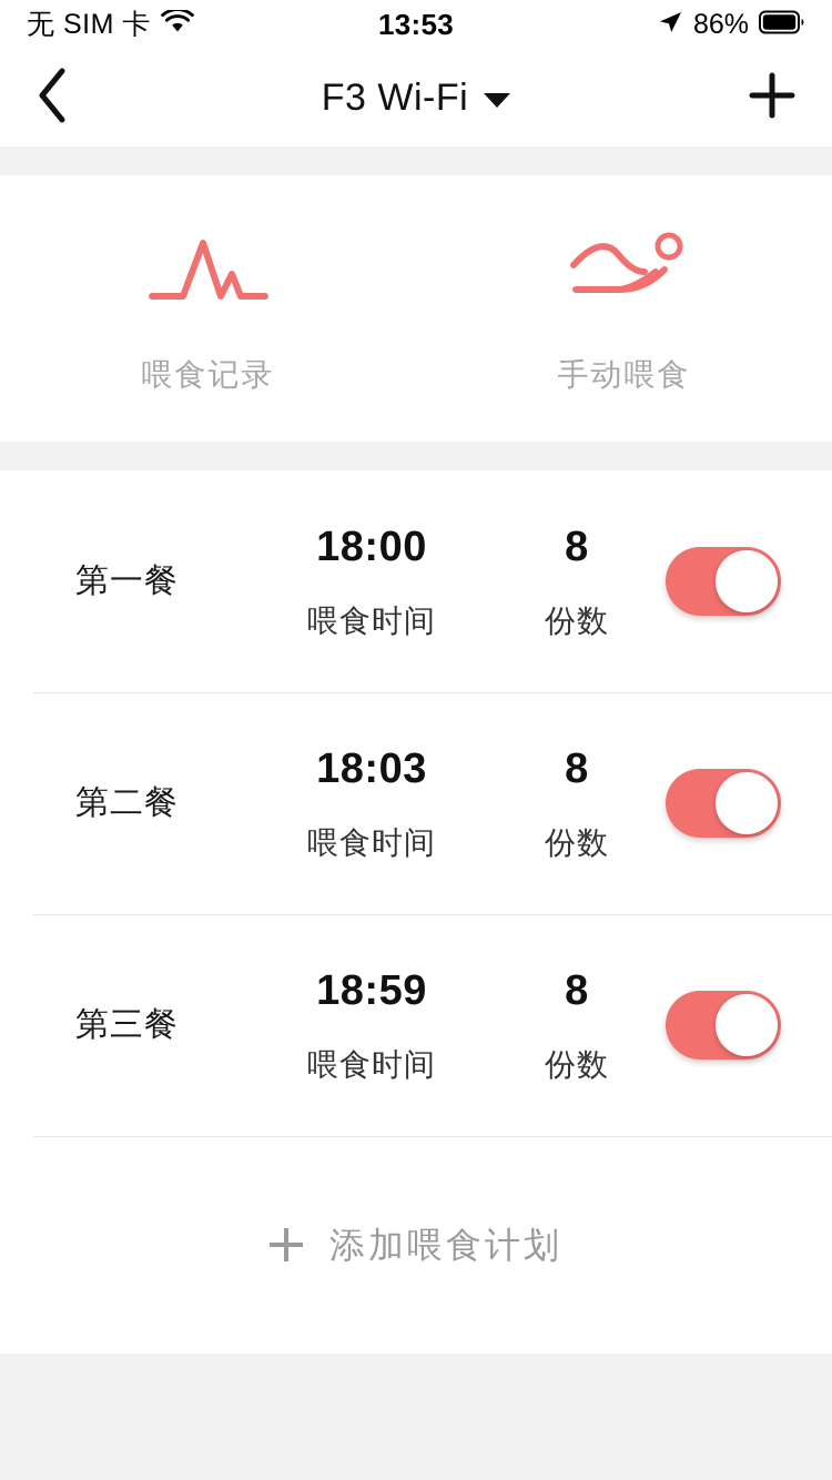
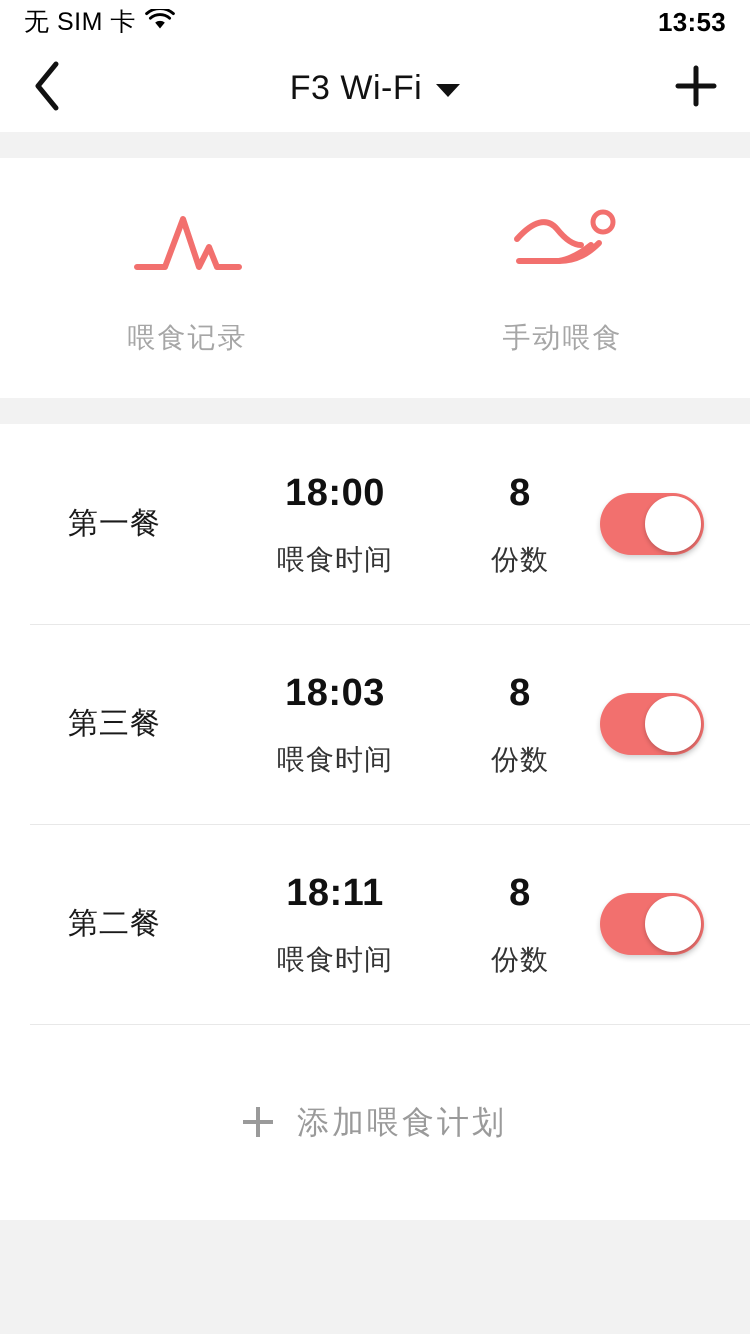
  无 SIM 卡
  13:53
- 86%
  F3 Wi-Fi
  喂食记录
  手动喂食
  第一餐
  18:00
  喂食时间
  8
  份数
- 第二餐
+ 第三餐
  18:03
  喂食时间
  8
  份数
- 第三餐
+ 第二餐
- 18:59
+ 18:11
  喂食时间
  8
  份数
  添加喂食计划
